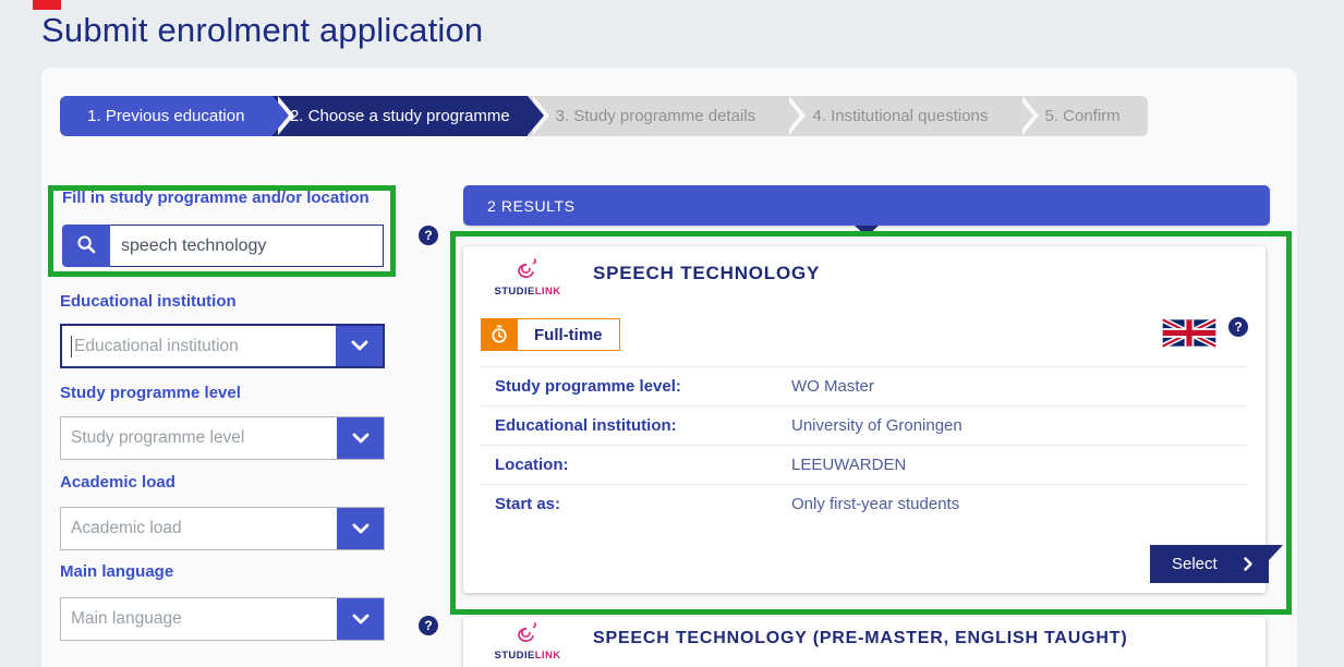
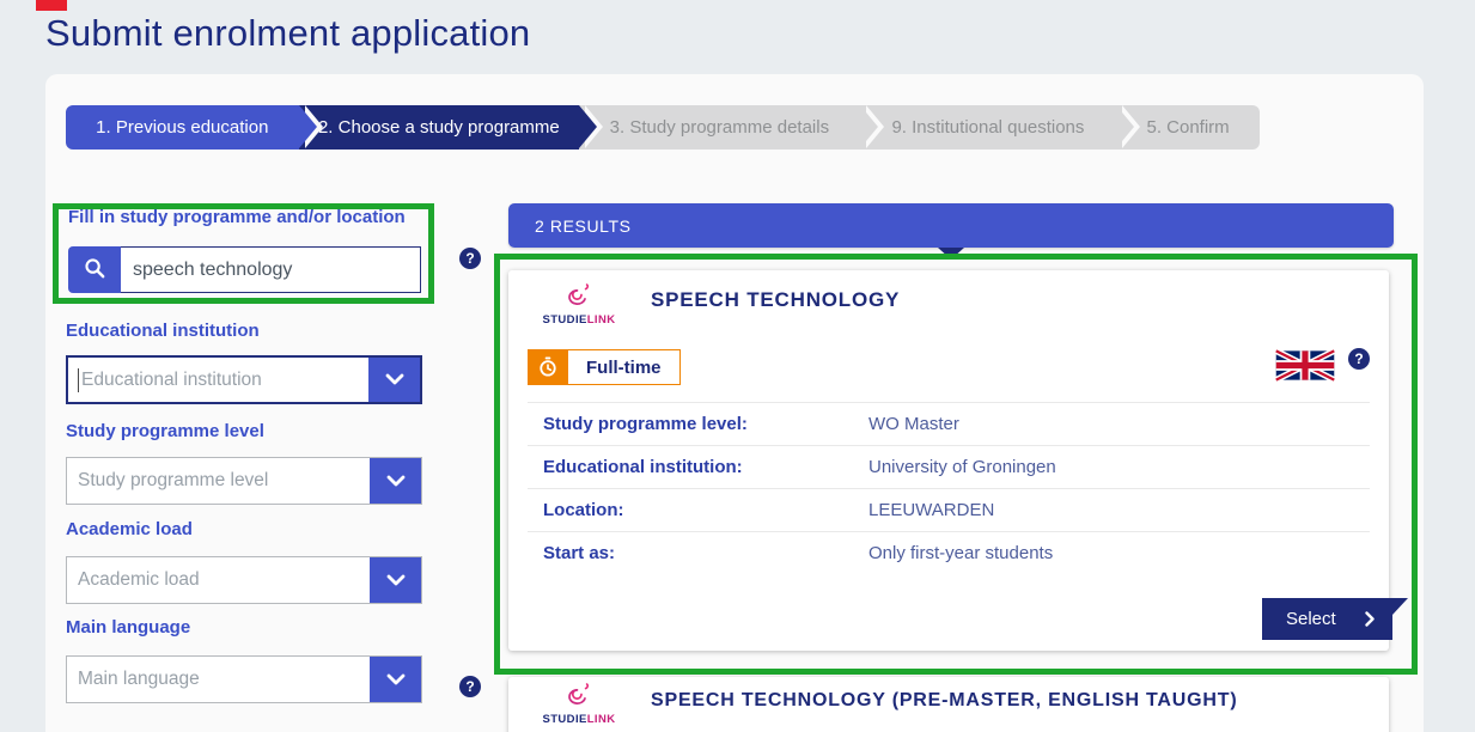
  Submit enrolment application
  1. Previous education
  2. Choose a study programme
  3. Study programme details
- 4. Institutional questions
+ 9. Institutional questions
  5. Confirm
  Fill in study programme and/or location
  speech technology
  ?
  Educational institution
  Educational institution
  Study programme level
  Study programme level
  Academic load
  Academic load
  Main language
  Main language
  ?
  2 RESULTS
  STUDIELINK
  SPEECH TECHNOLOGY
  Full-time
  ?
  Study programme level:
  WO Master
  Educational institution:
  University of Groningen
  Location:
  LEEUWARDEN
  Start as:
  Only first-year students
  Select
  STUDIELINK
  SPEECH TECHNOLOGY (PRE-MASTER, ENGLISH TAUGHT)
